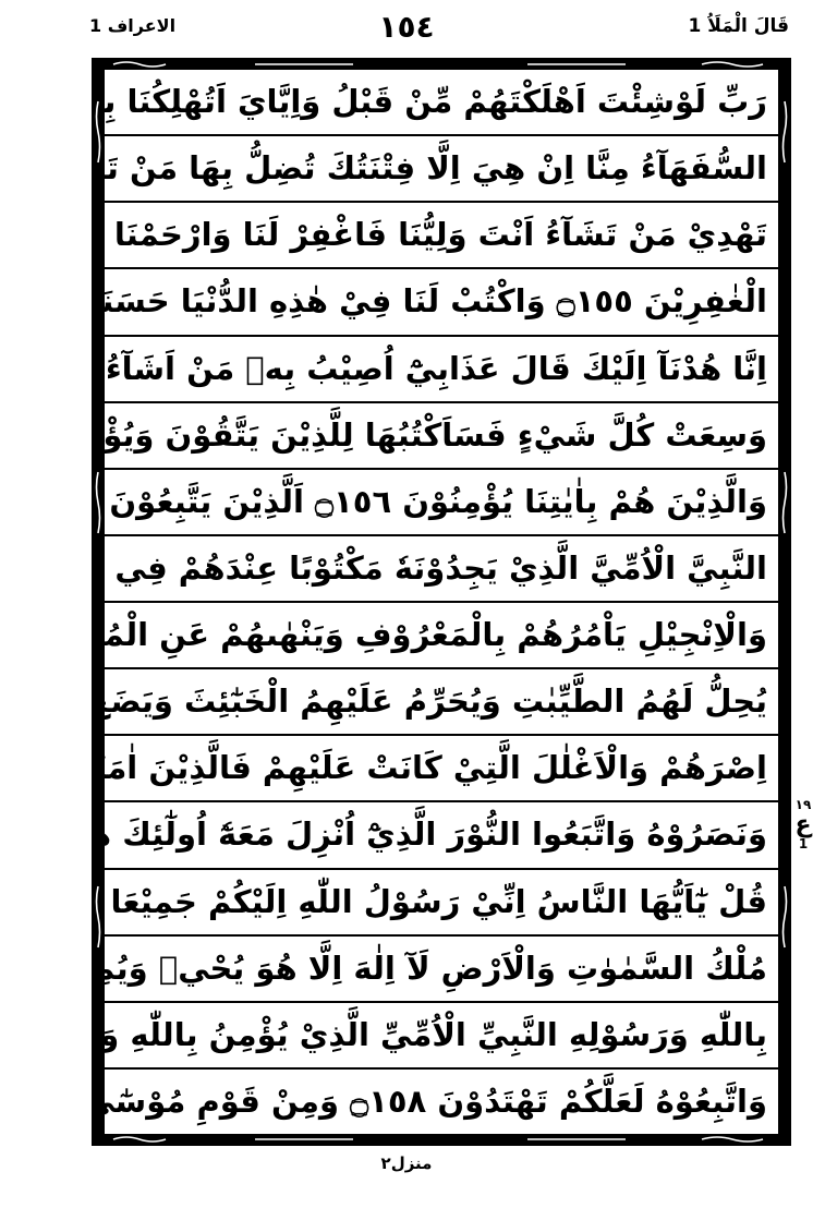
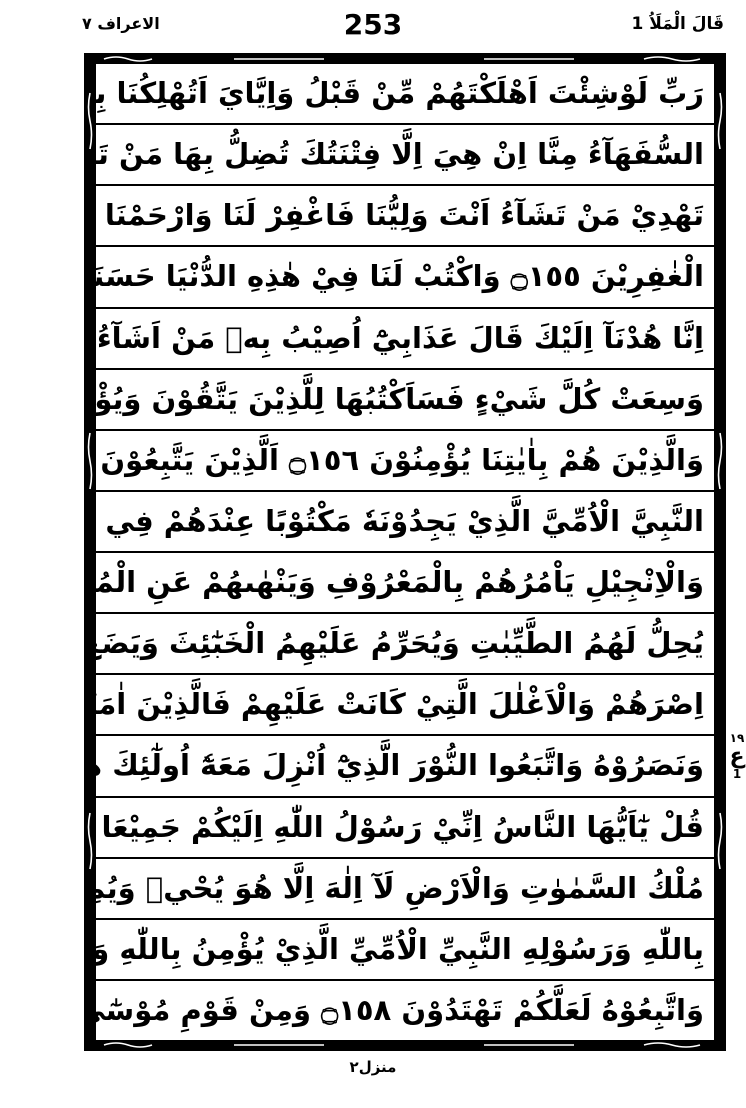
  قَالَ الْمَلَاُ 1
- ١٥٤
+ 253
- الاعراف 1
+ الاعراف ٧
  رَبِّ لَوْشِئْتَ اَهْلَكْتَهُمْ مِّنْ قَبْلُ وَاِيَّايَ اَتُهْلِكُنَا بِ
  السُّفَهَآءُ مِنَّا اِنْ هِيَ اِلَّا فِتْنَتُكَ تُضِلُّ بِهَا مَنْ تَ
  تَهْدِيْ مَنْ تَشَآءُ اَنْتَ وَلِيُّنَا فَاغْفِرْ لَنَا وَارْحَمْنَا
  الْغٰفِرِيْنَ ۝١٥٥ وَاكْتُبْ لَنَا فِيْ هٰذِهِ الدُّنْيَا حَسَنَ
  اِنَّا هُدْنَآ اِلَيْكَ قَالَ عَذَابِيْٓ اُصِيْبُ بِهٖ مَنْ اَشَآءُ
  وَسِعَتْ كُلَّ شَيْءٍ فَسَاَكْتُبُهَا لِلَّذِيْنَ يَتَّقُوْنَ وَيُؤْ
  وَالَّذِيْنَ هُمْ بِاٰيٰتِنَا يُؤْمِنُوْنَ ۝١٥٦ اَلَّذِيْنَ يَتَّبِعُوْنَ
  النَّبِيَّ الْاُمِّيَّ الَّذِيْ يَجِدُوْنَهٗ مَكْتُوْبًا عِنْدَهُمْ فِي
  وَالْاِنْجِيْلِ يَاْمُرُهُمْ بِالْمَعْرُوْفِ وَيَنْهٰىهُمْ عَنِ الْمُ
  يُحِلُّ لَهُمُ الطَّيِّبٰتِ وَيُحَرِّمُ عَلَيْهِمُ الْخَبٰٓئِثَ وَيَضَ
  اِصْرَهُمْ وَالْاَغْلٰلَ الَّتِيْ كَانَتْ عَلَيْهِمْ فَالَّذِيْنَ اٰمَ
  وَنَصَرُوْهُ وَاتَّبَعُوا النُّوْرَ الَّذِيْٓ اُنْزِلَ مَعَهٗٓ اُولٰٓئِكَ
  قُلْ يٰٓاَيُّهَا النَّاسُ اِنِّيْ رَسُوْلُ اللّٰهِ اِلَيْكُمْ جَمِيْعَا
  مُلْكُ السَّمٰوٰتِ وَالْاَرْضِ لَآ اِلٰهَ اِلَّا هُوَ يُحْيٖ وَيُمِ
  بِاللّٰهِ وَرَسُوْلِهِ النَّبِيِّ الْاُمِّيِّ الَّذِيْ يُؤْمِنُ بِاللّٰهِ وَ
  وَاتَّبِعُوْهُ لَعَلَّكُمْ تَهْتَدُوْنَ ۝١٥٨ وَمِنْ قَوْمِ مُوْسٰٓ
  ١٩
  ع
  1
  منزل٢
